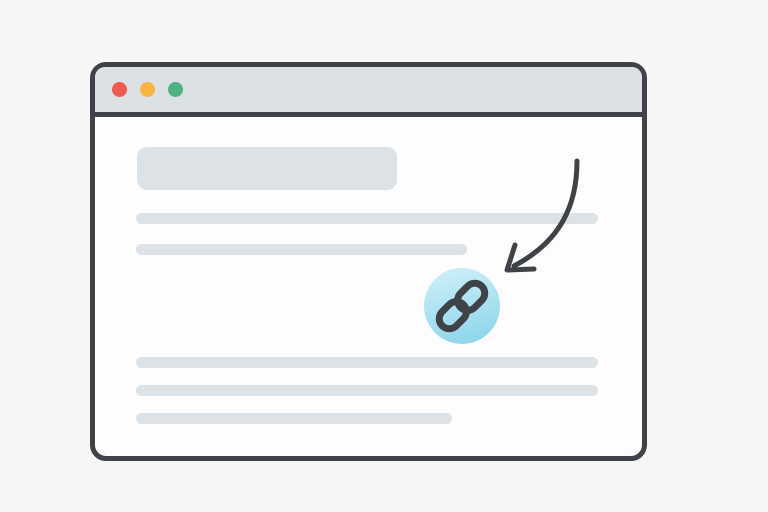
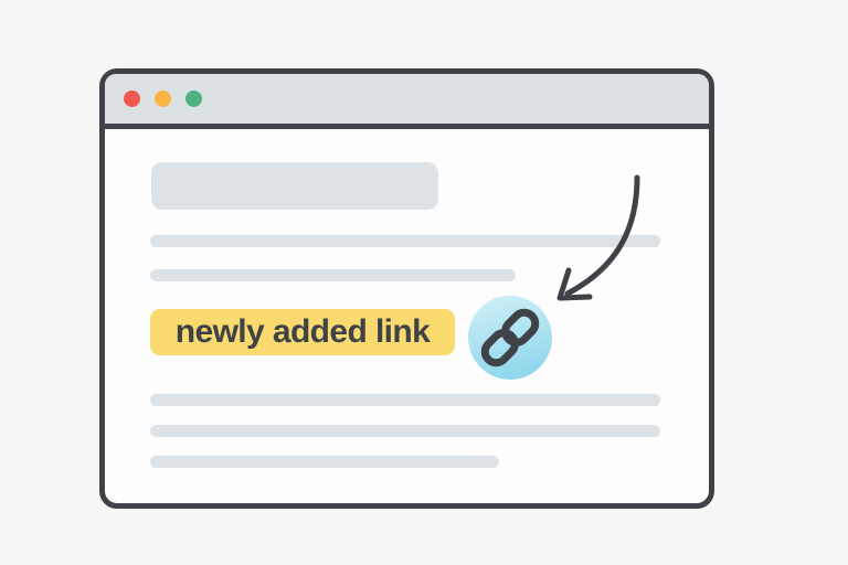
+ newly added link
